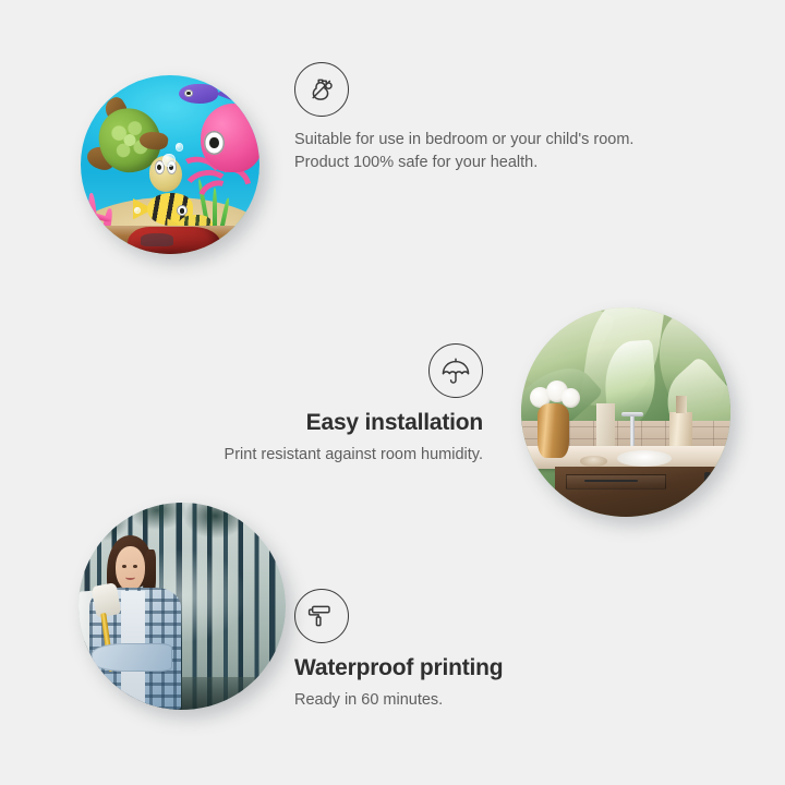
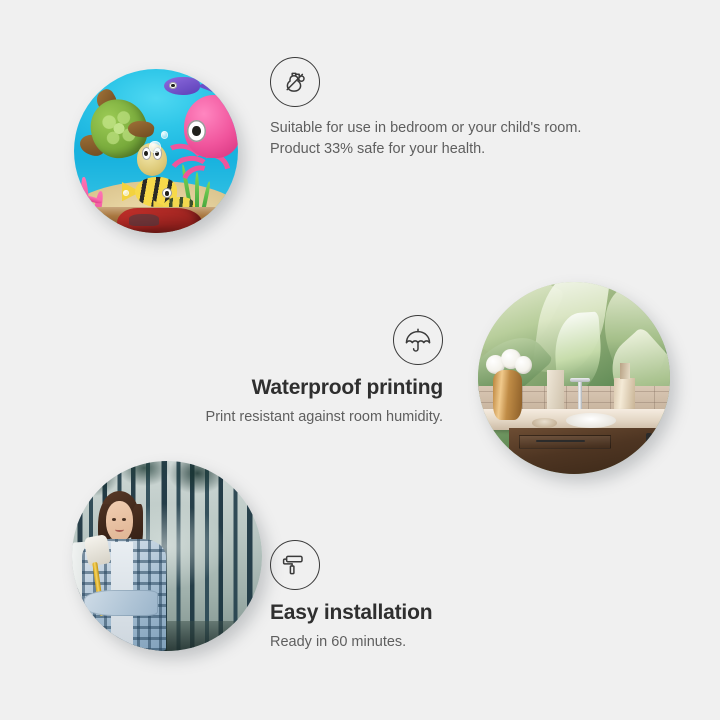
- Suitable for use in bedroom or your child's room. Product 100% safe for your health.
+ Suitable for use in bedroom or your child's room. Product 33% safe for your health.
- Easy installation
+ Waterproof printing
  Print resistant against room humidity.
- Waterproof printing
+ Easy installation
  Ready in 60 minutes.
